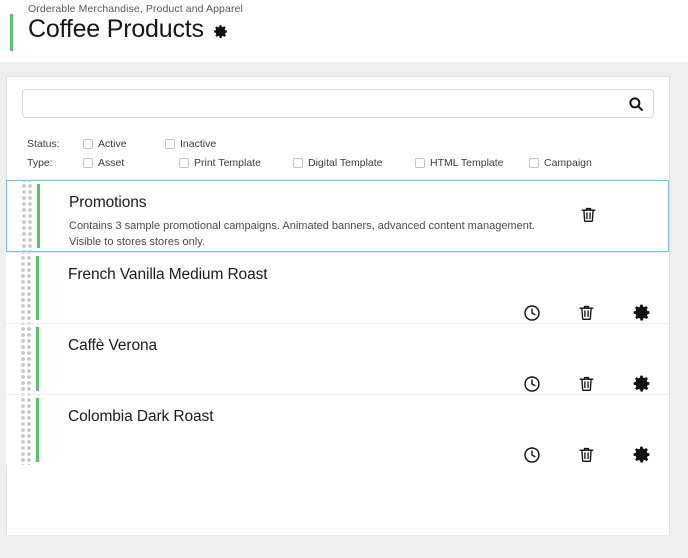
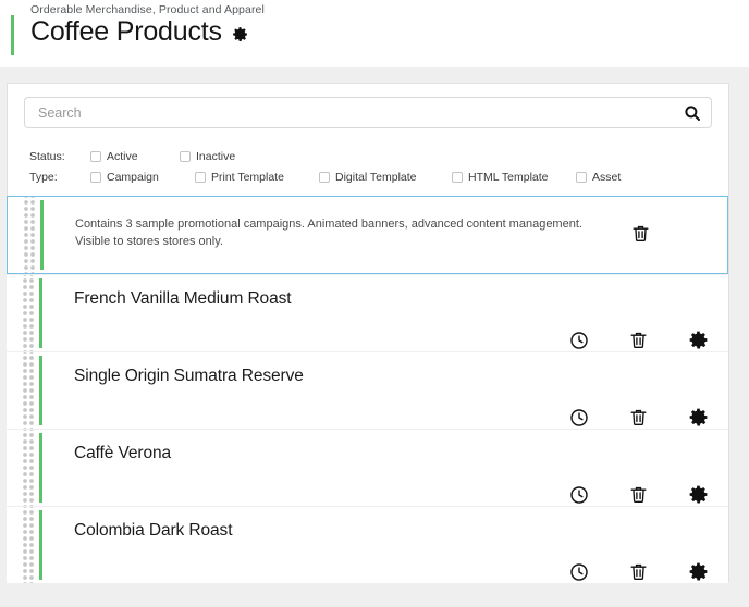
  Orderable Merchandise, Product and Apparel
  Coffee Products
+ Search
  Status:
  Active
  Inactive
  Type:
- Asset
+ Campaign
  Print Template
  Digital Template
  HTML Template
- Campaign
+ Asset
- Promotions
  Contains 3 sample promotional campaigns. Animated banners, advanced content management.
  Visible to stores stores only.
  French Vanilla Medium Roast
+ Single Origin Sumatra Reserve
  Caffè Verona
  Colombia Dark Roast
